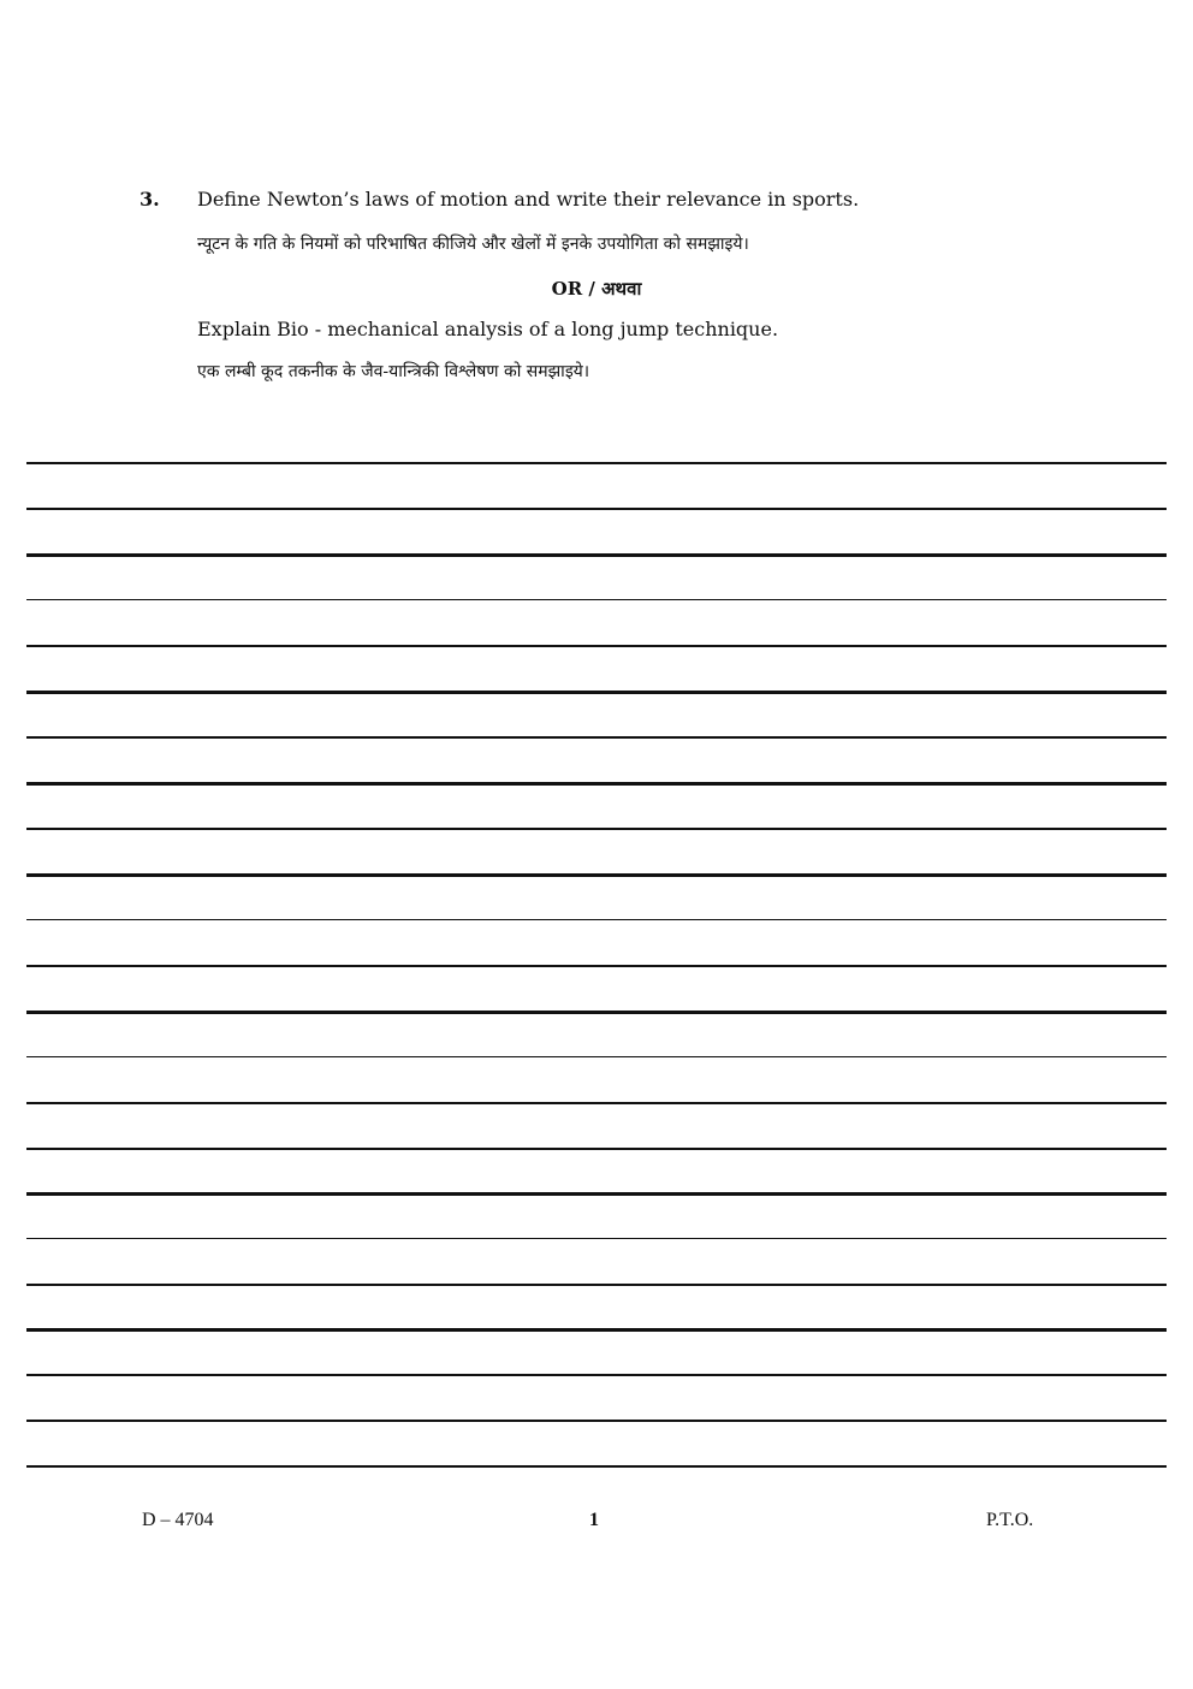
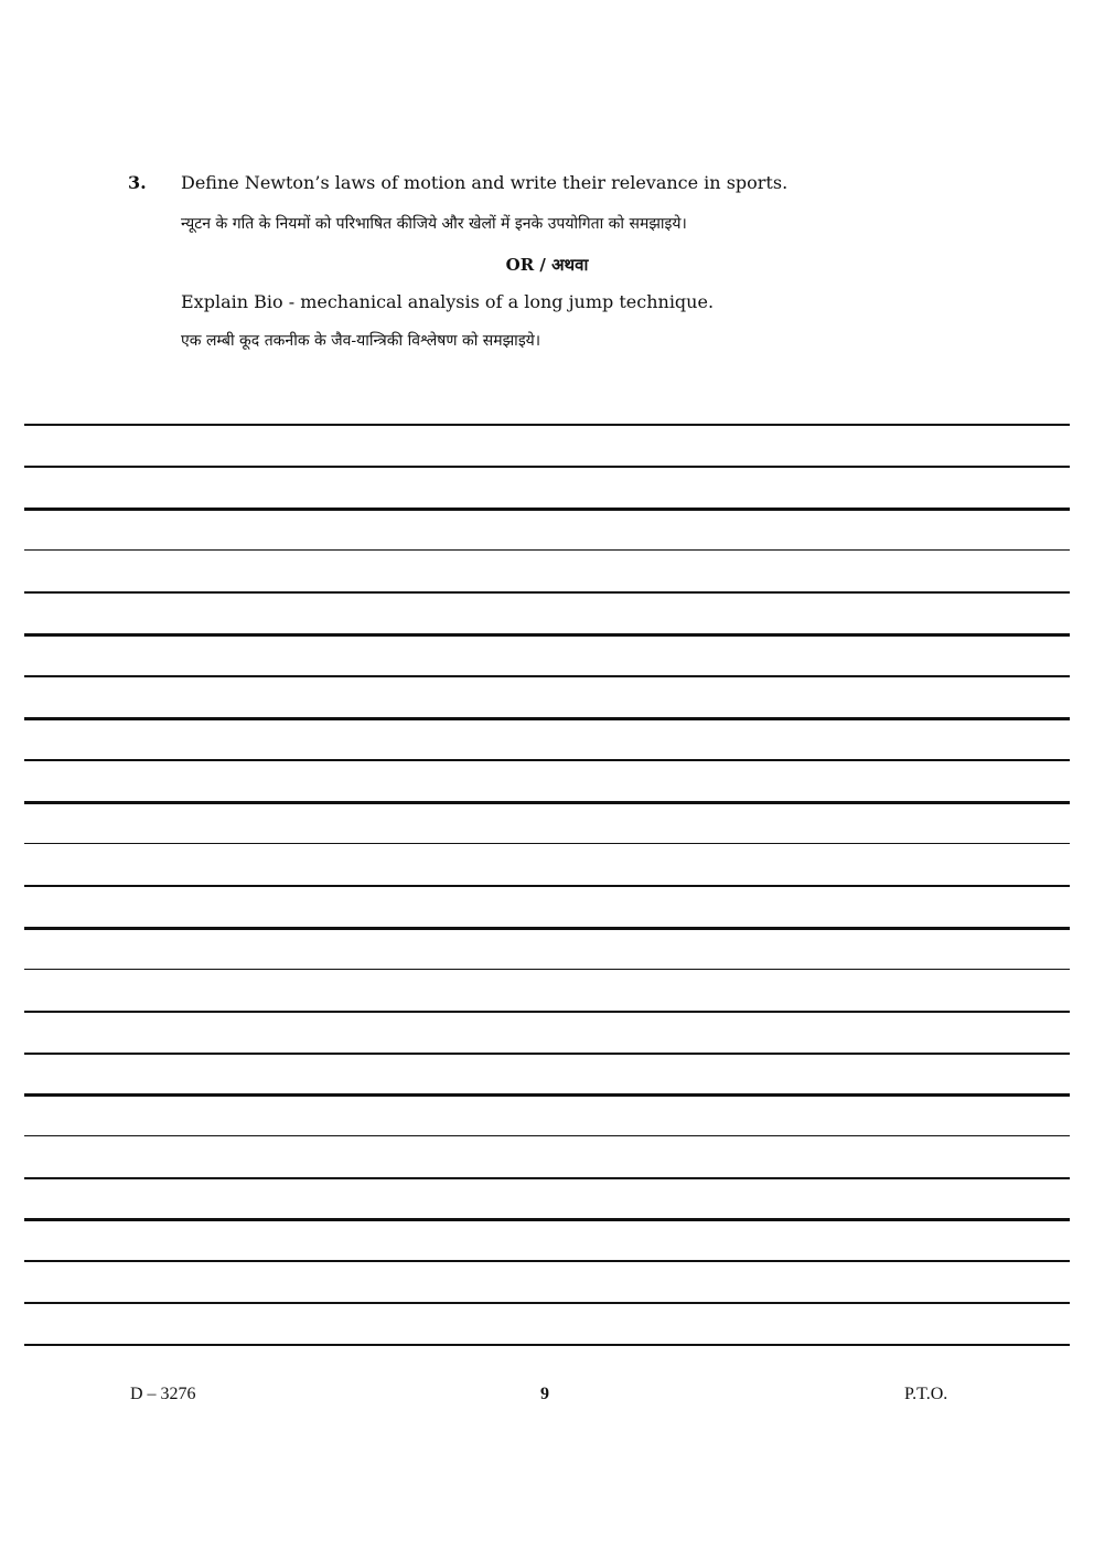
  3.
  Define Newton’s laws of motion and write their relevance in sports.
  न्यूटन के गति के नियमों को परिभाषित कीजिये और खेलों में इनके उपयोगिता को समझाइये।
  OR / अथवा
  Explain Bio - mechanical analysis of a long jump technique.
  एक लम्बी कूद तकनीक के जैव-यान्त्रिकी विश्लेषण को समझाइये।
- D – 4704
+ D – 3276
- 1
+ 9
  P.T.O.
